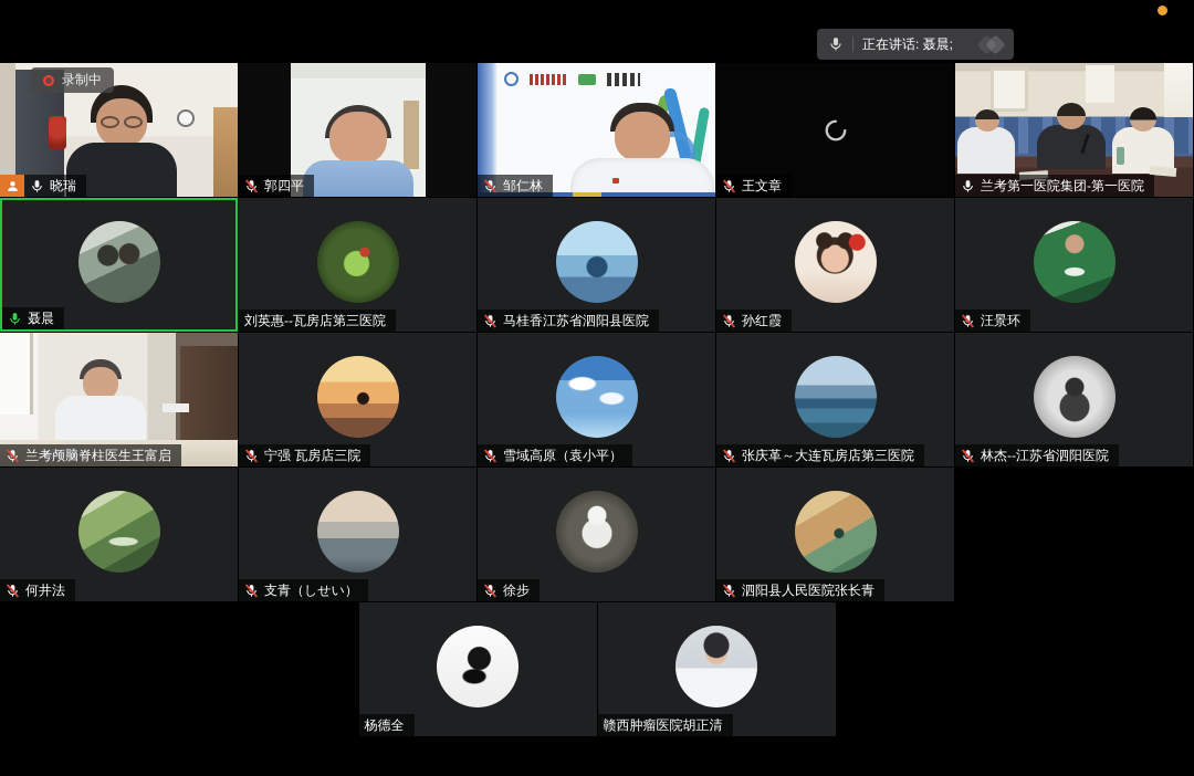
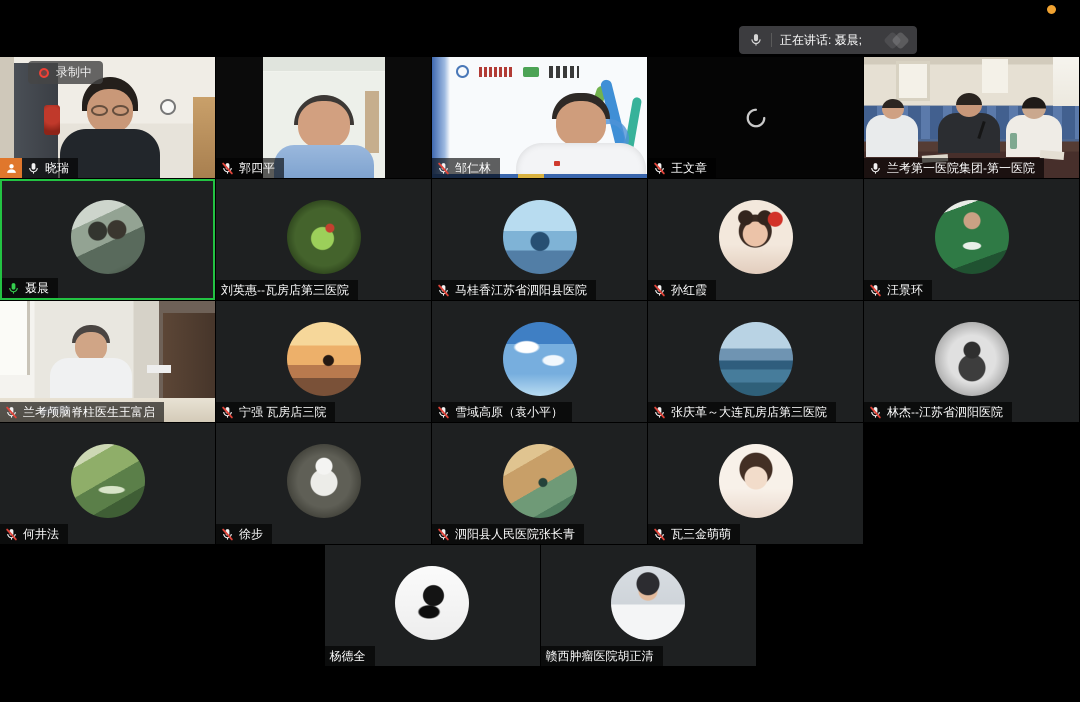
  正在讲话: 聂晨;
  录制中
  晓瑞
  郭四平
  邹仁林
  王文章
  兰考第一医院集团-第一医院
  聂晨
  刘英惠--瓦房店第三医院
  马桂香江苏省泗阳县医院
  孙红霞
  汪景环
  兰考颅脑脊柱医生王富启
  宁强 瓦房店三院
  雪域高原（袁小平）
  张庆革～大连瓦房店第三医院
  林杰--江苏省泗阳医院
  何井法
- 支青（しせい）
  徐步
  泗阳县人民医院张长青
+ 瓦三金萌萌
  杨德全
  赣西肿瘤医院胡正清
